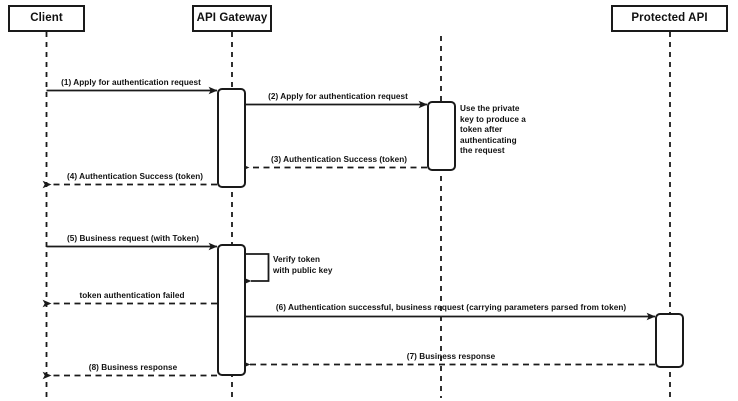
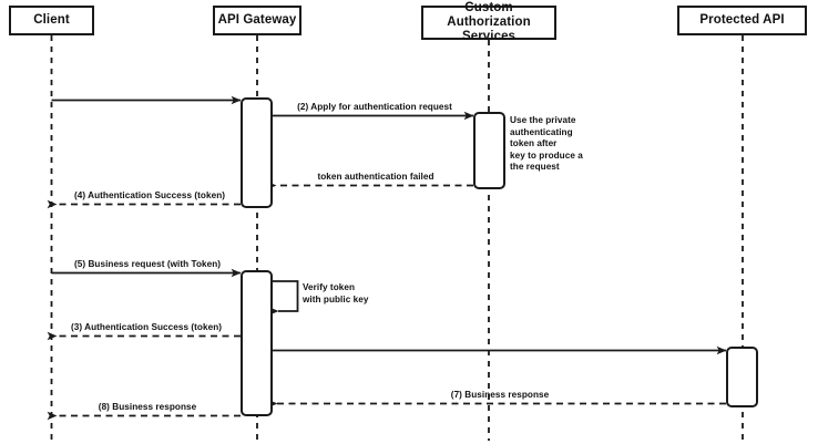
  Client
  API Gateway
+ Custom Authorization Services
  Protected API
- (1) Apply for authentication request
  (2) Apply for authentication request
- (3) Authentication Success (token)
+ token authentication failed
  (4) Authentication Success (token)
  (5) Business request (with Token)
  Verify token
  with public key
- token authentication failed
+ (3) Authentication Success (token)
- (6) Authentication successful, business request (carrying parameters parsed from token)
  (7) Business response
  (8) Business response
  Use the private
- key to produce a
+ authenticating
  token after
- authenticating
+ key to produce a
  the request
